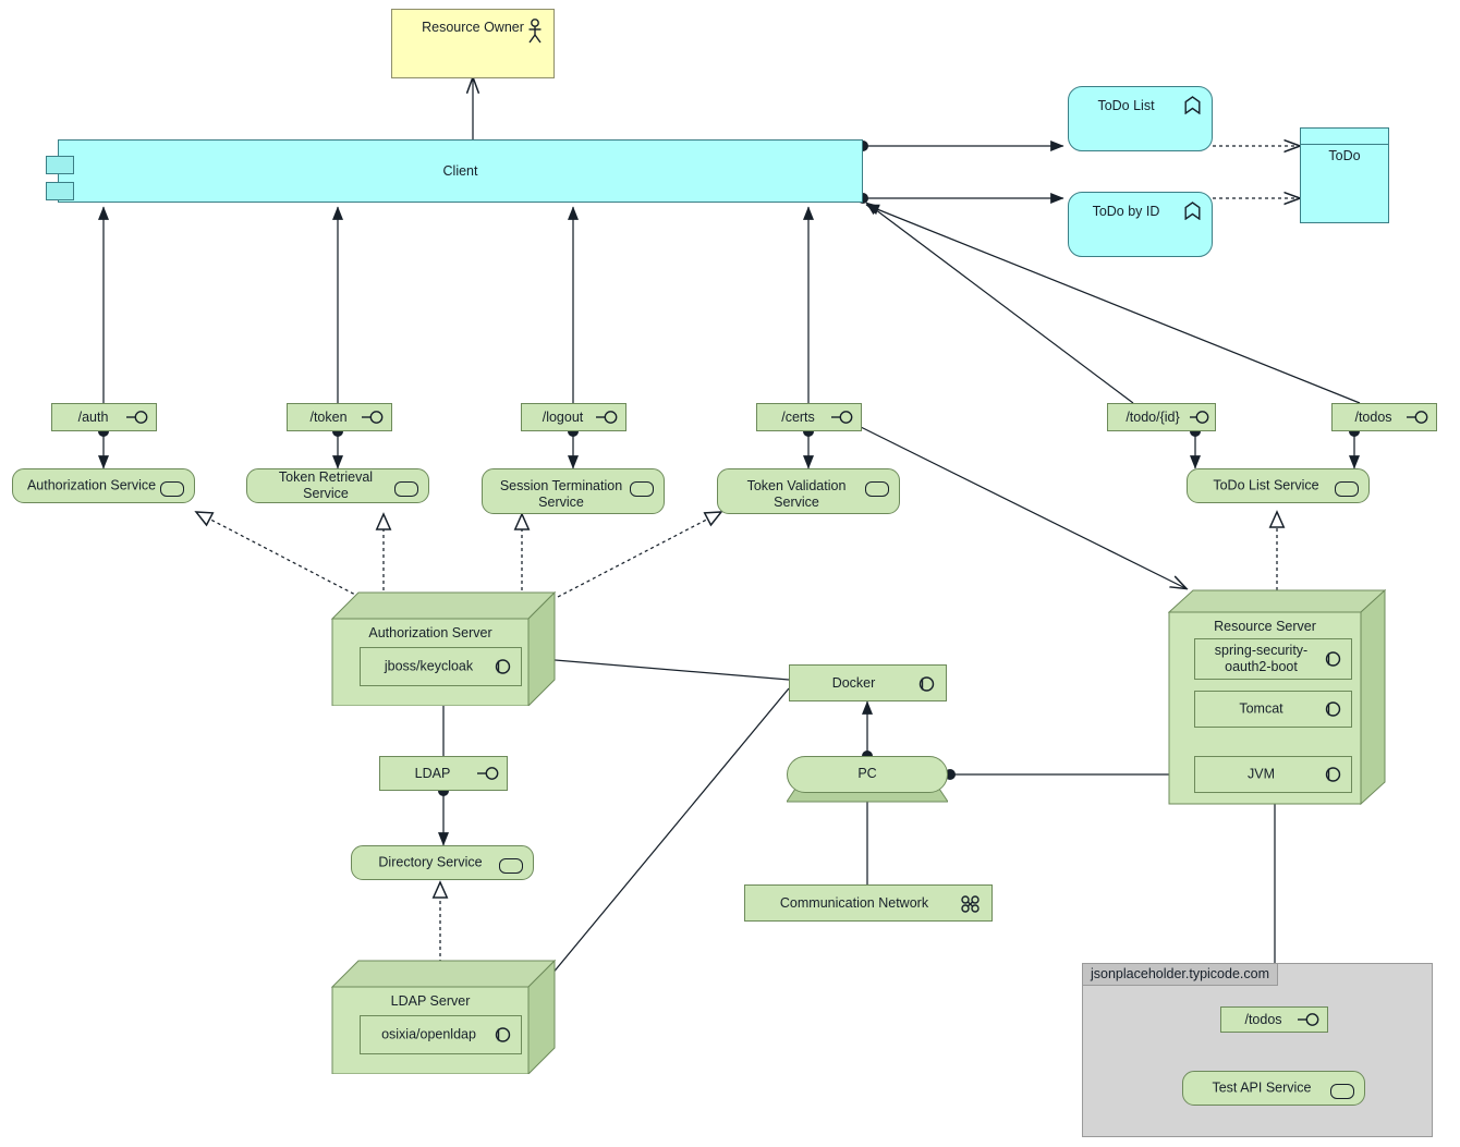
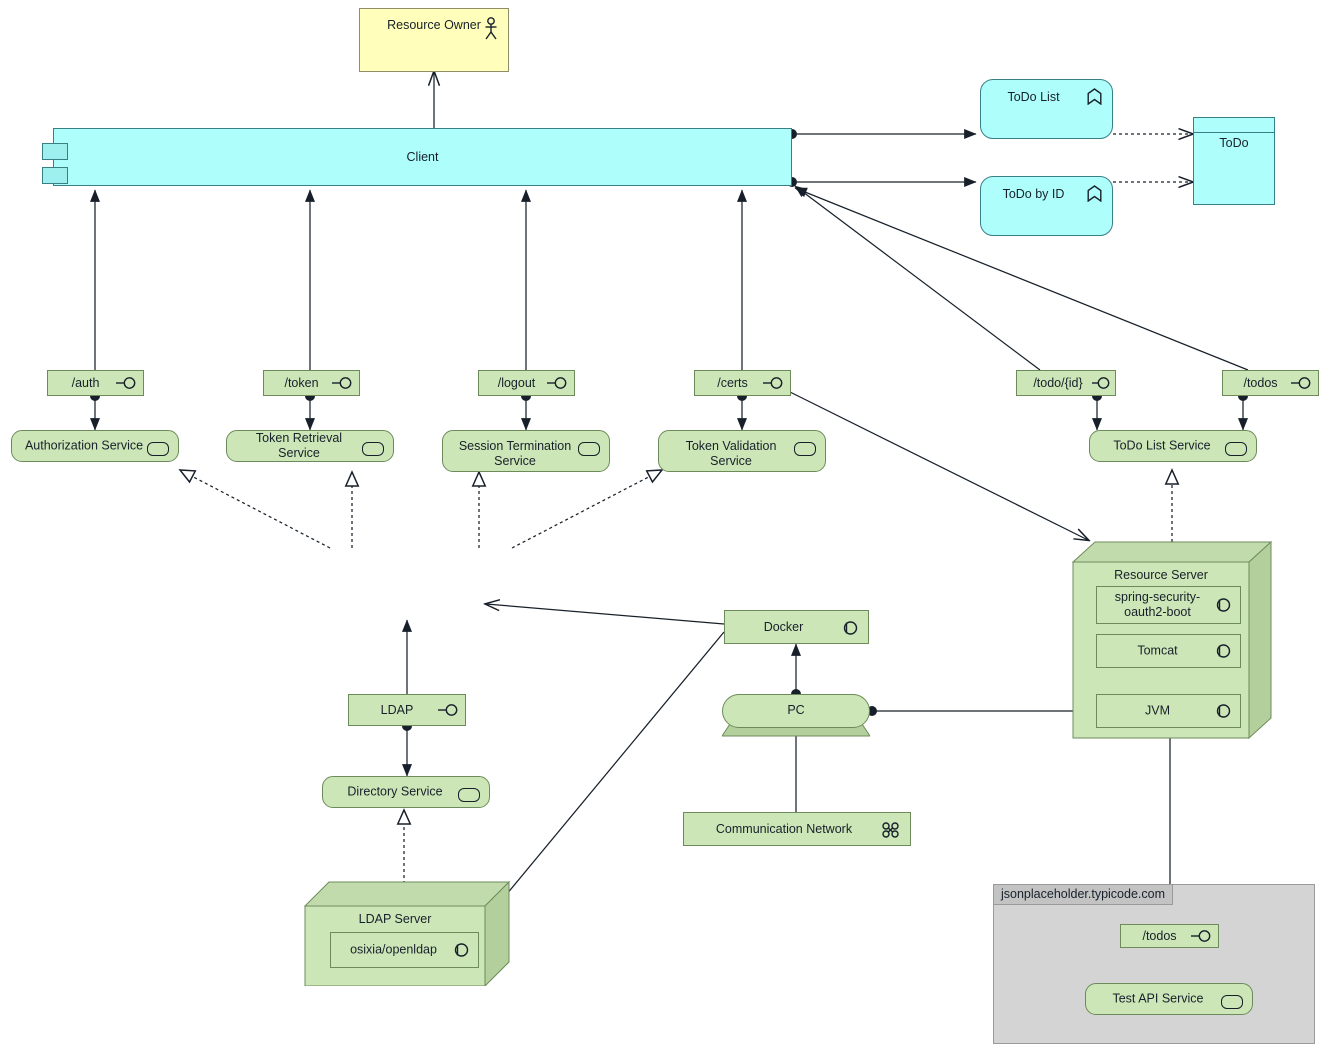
  Resource Owner
  Client
  ToDo List
  ToDo by ID
  ToDo
  /auth
  /token
  /logout
  /certs
  /todo/{id}
  /todos
  Authorization Service
  Token Retrieval Service
  Session Termination
  Service
  Token Validation
  Service
  ToDo List Service
- Authorization Server
- jboss/keycloak
  Resource Server
  spring-security-
  oauth2-boot
  Tomcat
  JVM
  Docker
  PC
  Communication Network
  LDAP
  Directory Service
  LDAP Server
  osixia/openldap
  jsonplaceholder.typicode.com
  /todos
  Test API Service
